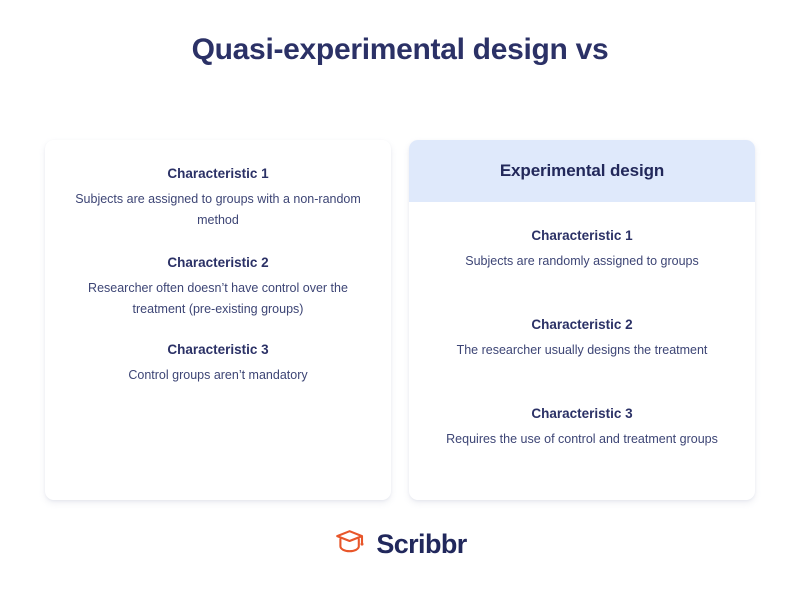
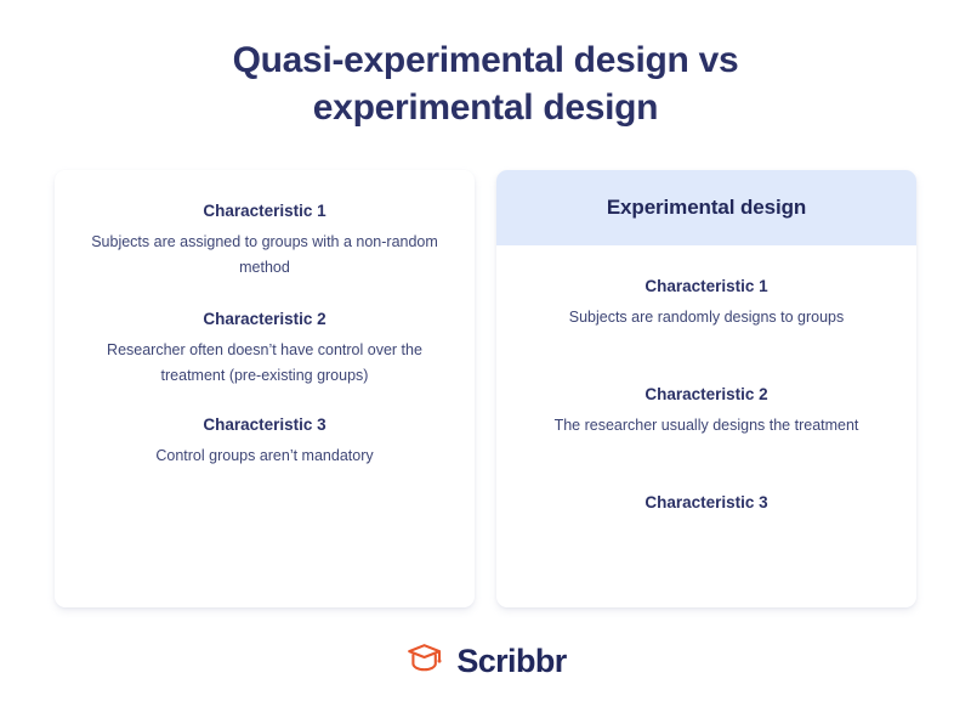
  Quasi-experimental design vs
+ experimental design
  Characteristic 1
  Subjects are assigned to groups with a non-random method
  Characteristic 2
  Researcher often doesn’t have control over the treatment (pre-existing groups)
  Characteristic 3
  Control groups aren’t mandatory
  Experimental design
  Characteristic 1
- Subjects are randomly assigned to groups
+ Subjects are randomly designs to groups
  Characteristic 2
  The researcher usually designs the treatment
  Characteristic 3
- Requires the use of control and treatment groups
  Scribbr
